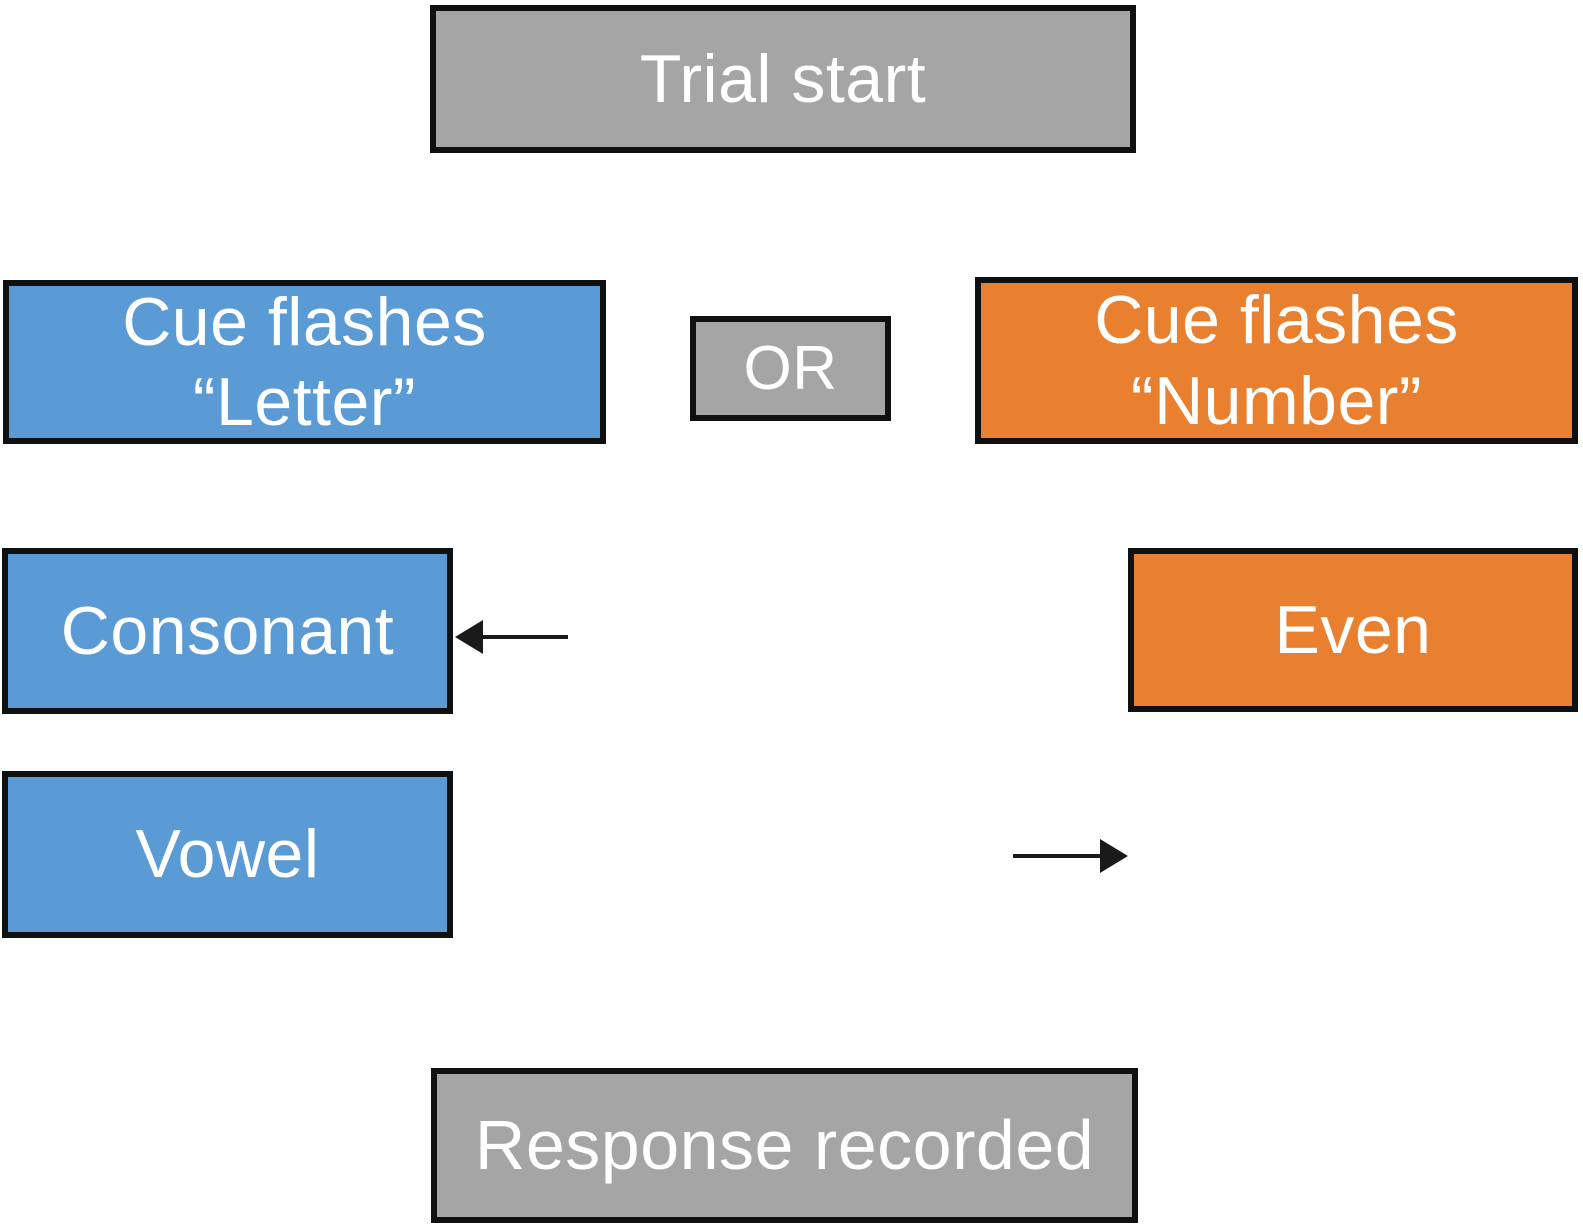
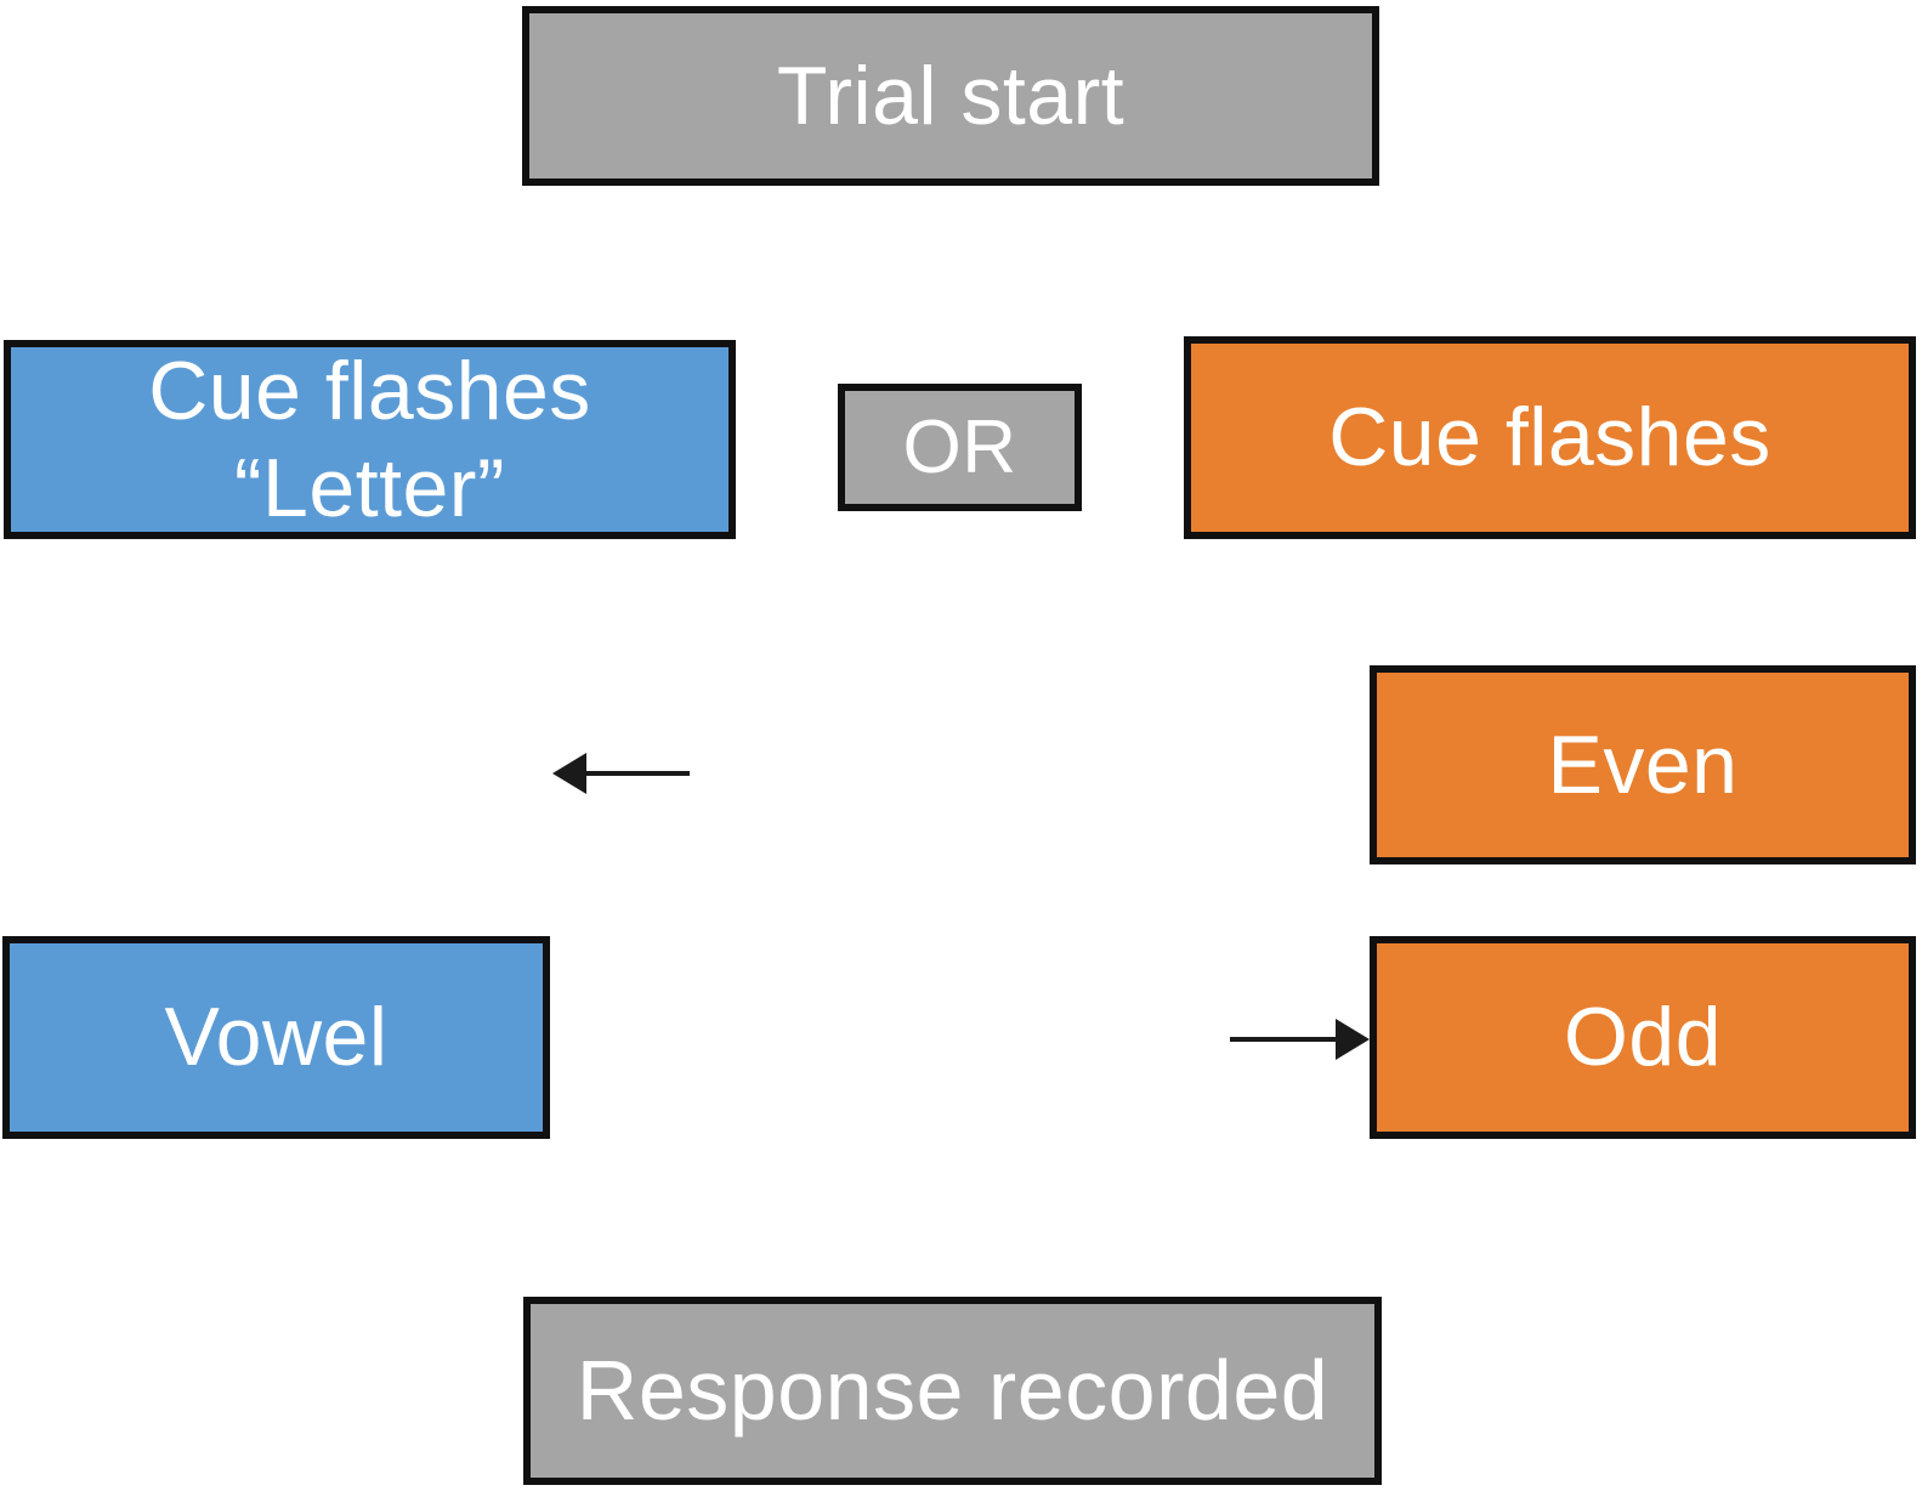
  Trial start
  Cue flashes
  “Letter”
  OR
  Cue flashes
- “Number”
- Consonant
  Even
  Vowel
+ Odd
  Response recorded
